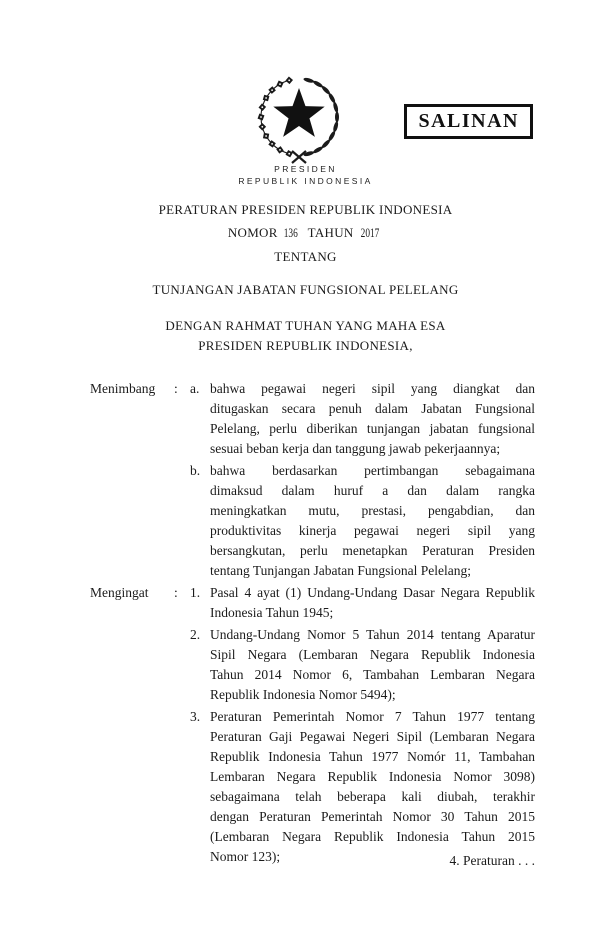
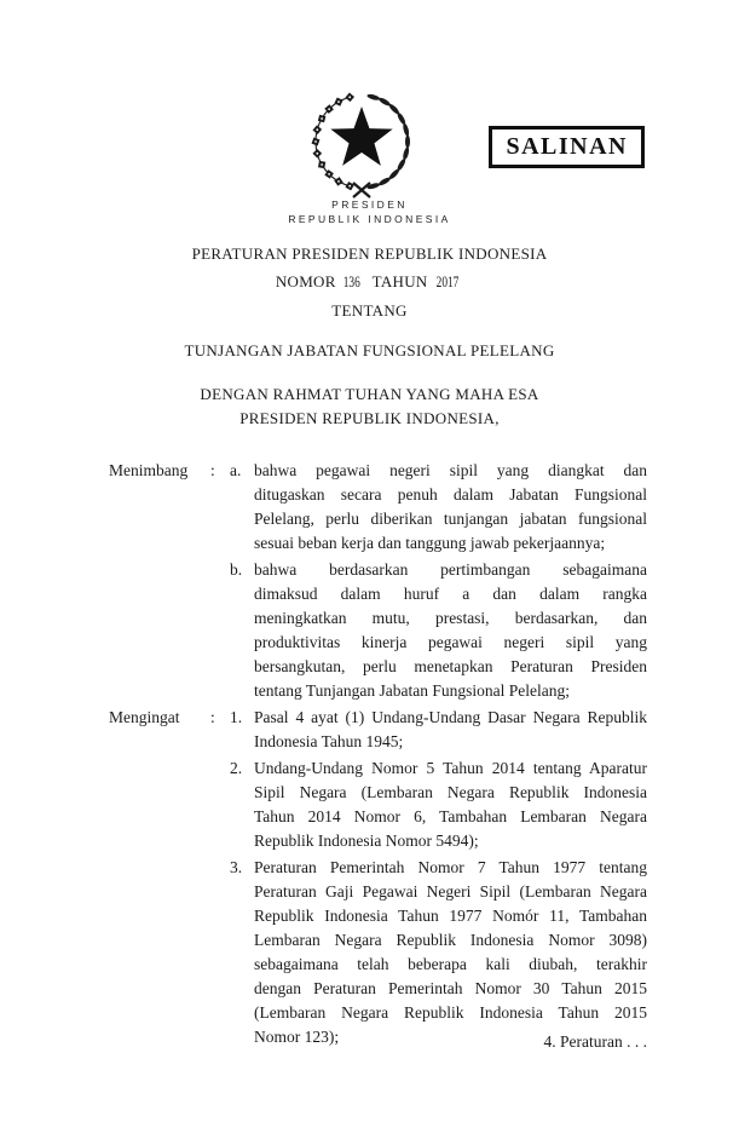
  SALINAN
  PRESIDEN
  REPUBLIK INDONESIA
  PERATURAN PRESIDEN REPUBLIK INDONESIA
  NOMOR 136 TAHUN 2017
  TENTANG
  TUNJANGAN JABATAN FUNGSIONAL PELELANG
  DENGAN RAHMAT TUHAN YANG MAHA ESA
  PRESIDEN REPUBLIK INDONESIA,
  Menimbang
  :
  a.
  bahwa pegawai negeri sipil yang diangkat dan
  ditugaskan secara penuh dalam Jabatan Fungsional
  Pelelang, perlu diberikan tunjangan jabatan fungsional
  sesuai beban kerja dan tanggung jawab pekerjaannya;
  b.
  bahwa berdasarkan pertimbangan sebagaimana
  dimaksud dalam huruf a dan dalam rangka
- meningkatkan mutu, prestasi, pengabdian, dan
+ meningkatkan mutu, prestasi, berdasarkan, dan
  produktivitas kinerja pegawai negeri sipil yang
  bersangkutan, perlu menetapkan Peraturan Presiden
  tentang Tunjangan Jabatan Fungsional Pelelang;
  Mengingat
  :
  1.
  Pasal 4 ayat (1) Undang-Undang Dasar Negara Republik
  Indonesia Tahun 1945;
  2.
  Undang-Undang Nomor 5 Tahun 2014 tentang Aparatur
  Sipil Negara (Lembaran Negara Republik Indonesia
  Tahun 2014 Nomor 6, Tambahan Lembaran Negara
  Republik Indonesia Nomor 5494);
  3.
  Peraturan Pemerintah Nomor 7 Tahun 1977 tentang
  Peraturan Gaji Pegawai Negeri Sipil (Lembaran Negara
  Republik Indonesia Tahun 1977 Nomór 11, Tambahan
  Lembaran Negara Republik Indonesia Nomor 3098)
  sebagaimana telah beberapa kali diubah, terakhir
  dengan Peraturan Pemerintah Nomor 30 Tahun 2015
  (Lembaran Negara Republik Indonesia Tahun 2015
  Nomor 123);
  4. Peraturan . . .
